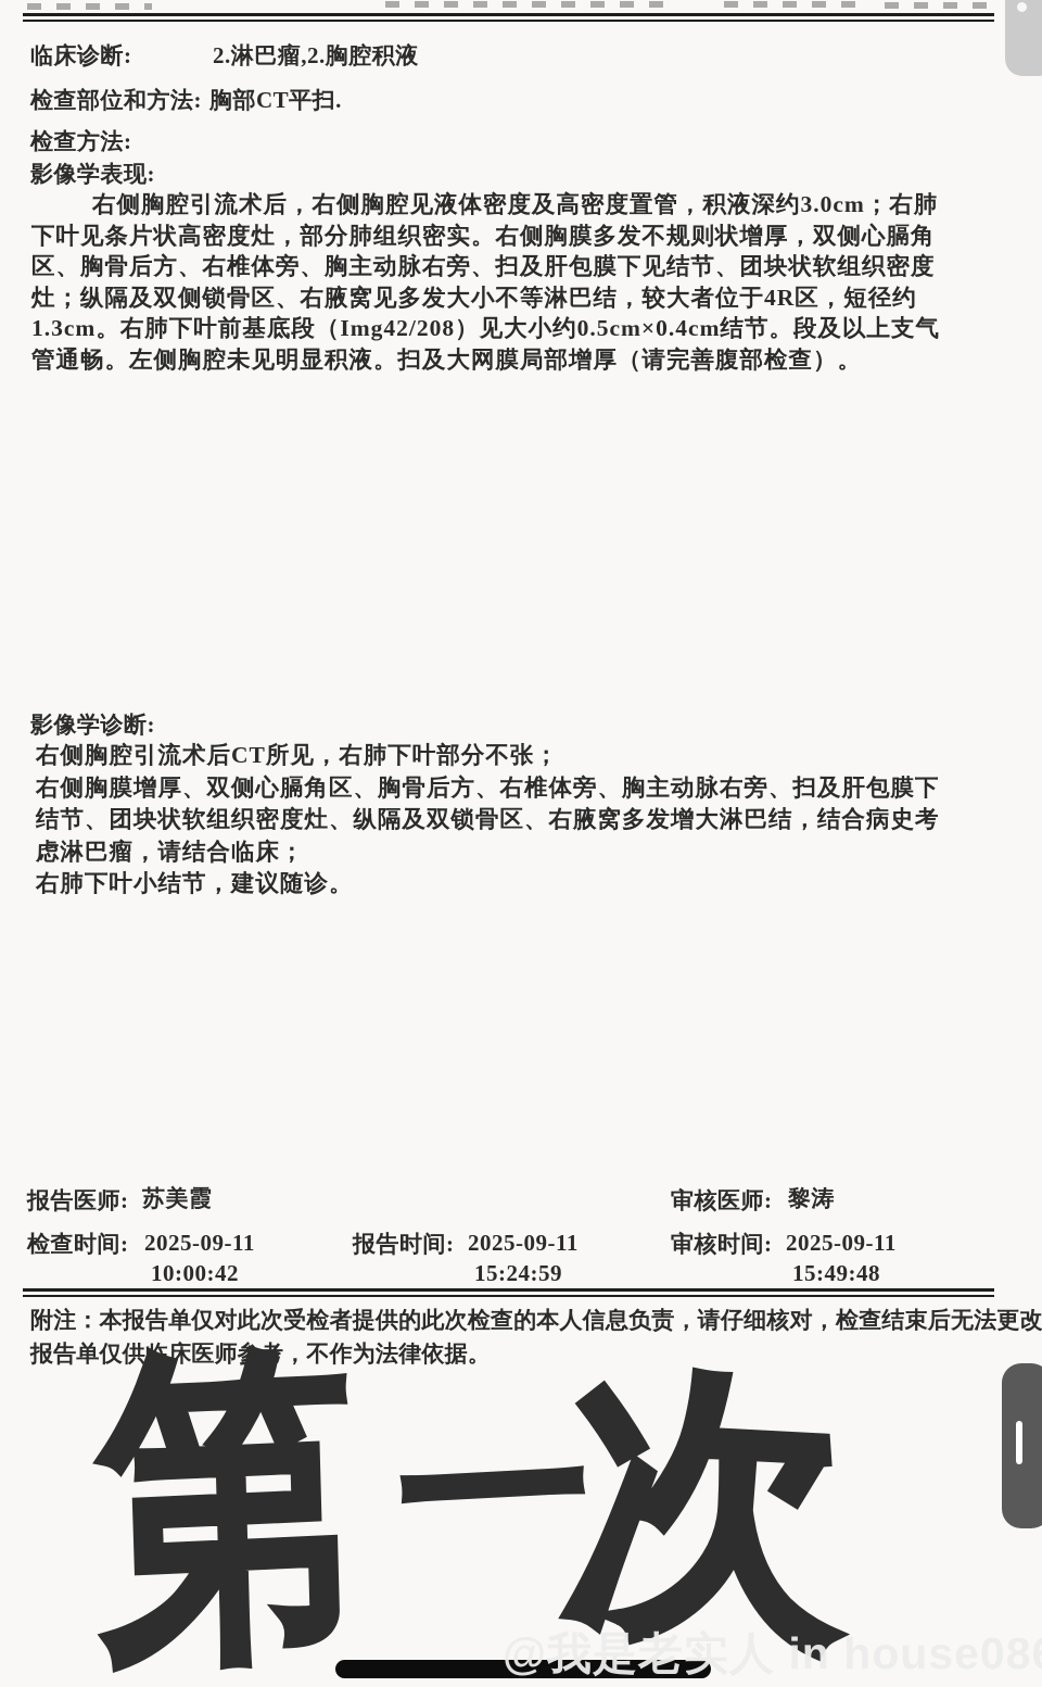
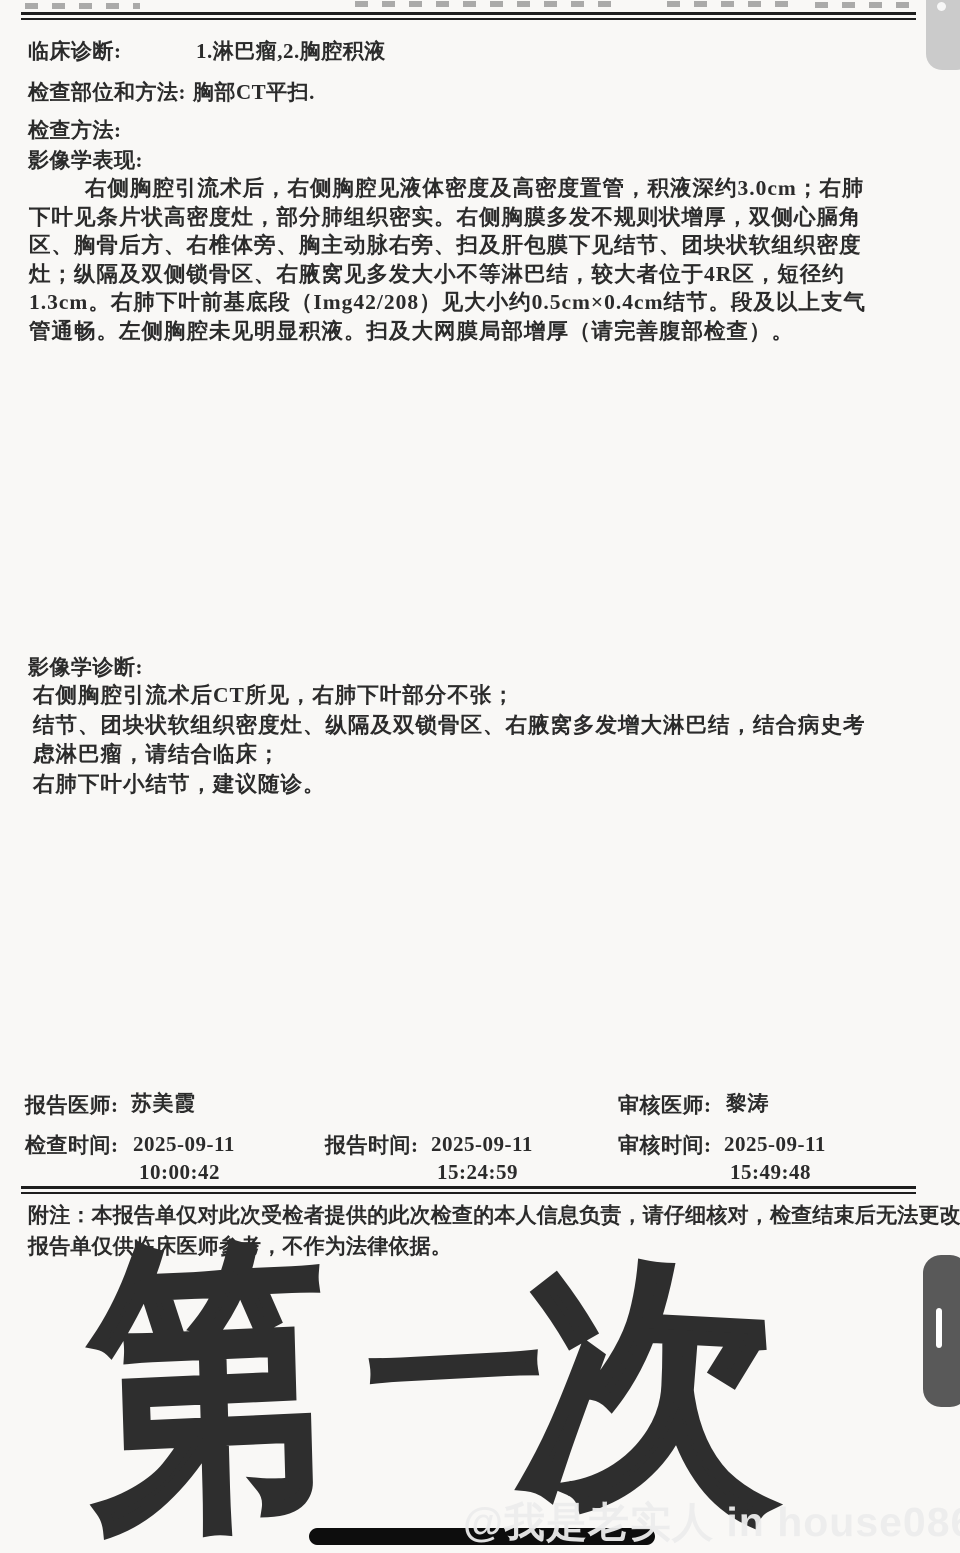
  临床诊断:
- 2.淋巴瘤,2.胸腔积液
+ 1.淋巴瘤,2.胸腔积液
  检查部位和方法:
  胸部CT平扫.
  检查方法:
  影像学表现:
  右侧胸腔引流术后，右侧胸腔见液体密度及高密度置管，积液深约3.0cm；右肺
  下叶见条片状高密度灶，部分肺组织密实。右侧胸膜多发不规则状增厚，双侧心膈角
  区、胸骨后方、右椎体旁、胸主动脉右旁、扫及肝包膜下见结节、团块状软组织密度
  灶；纵隔及双侧锁骨区、右腋窝见多发大小不等淋巴结，较大者位于4R区，短径约
  1.3cm。右肺下叶前基底段（Img42/208）见大小约0.5cm×0.4cm结节。段及以上支气
  管通畅。左侧胸腔未见明显积液。扫及大网膜局部增厚（请完善腹部检查）。
  影像学诊断:
  右侧胸腔引流术后CT所见，右肺下叶部分不张；
- 右侧胸膜增厚、双侧心膈角区、胸骨后方、右椎体旁、胸主动脉右旁、扫及肝包膜下
  结节、团块状软组织密度灶、纵隔及双锁骨区、右腋窝多发增大淋巴结，结合病史考
  虑淋巴瘤，请结合临床；
  右肺下叶小结节，建议随诊。
  报告医师:
  苏美霞
  审核医师:
  黎涛
  检查时间:
  2025-09-11
  10:00:42
  报告时间:
  2025-09-11
  15:24:59
  审核时间:
  2025-09-11
  15:49:48
  附注：本报告单仅对此次受检者提供的此次检查的本人信息负责，请仔细核对，检查结束后无法更改
  报告单仅供临床医师参考，不作为法律依据。
  @我是老实人 in house08
